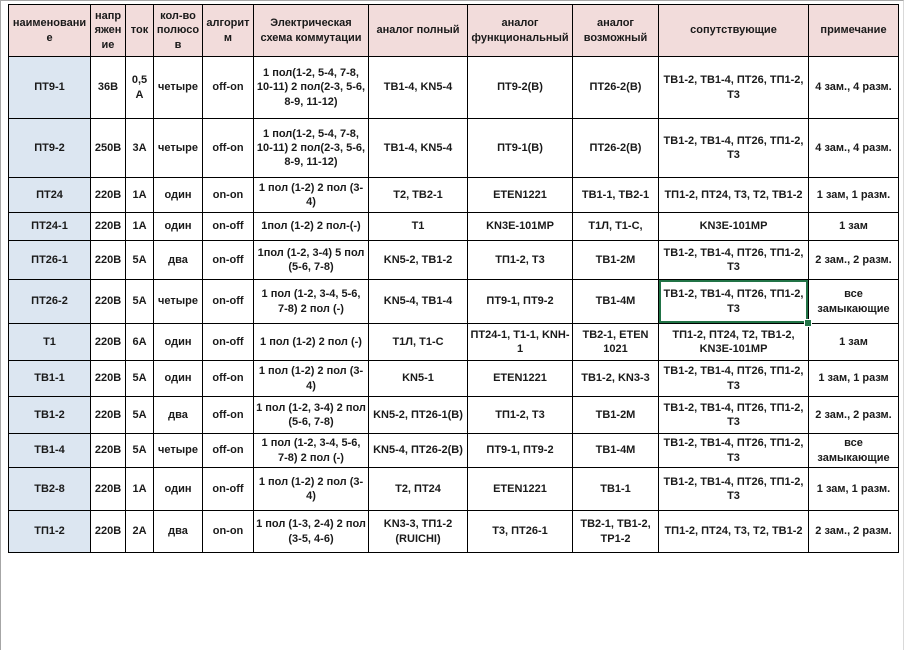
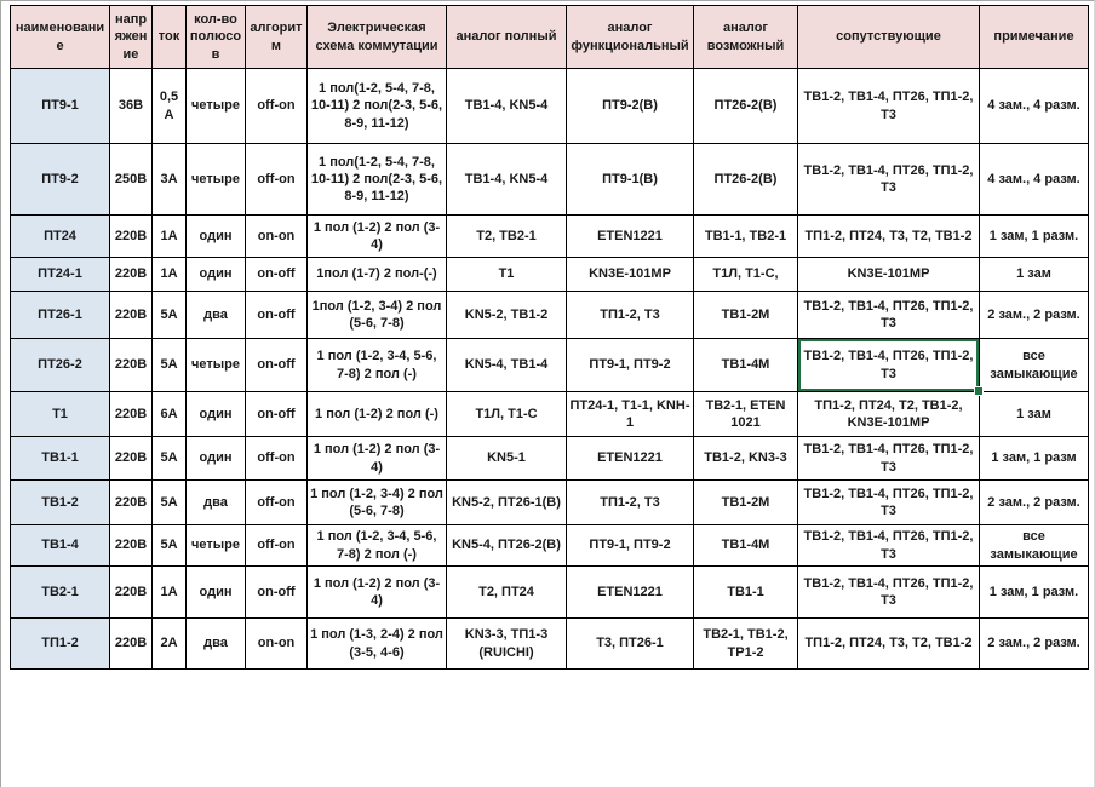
  наименование	напряжение	ток	кол-во полюсов	алгоритм	Электрическая схема коммутации	аналог полный	аналог функциональный	аналог возможный	сопутствующие	примечание
  ПТ9-1	36В	0,5 А	четыре	off-on	1 пол(1-2, 5-4, 7-8, 10-11) 2 пол(2-3, 5-6, 8-9, 11-12)	ТВ1-4, KN5-4	ПТ9-2(В)	ПТ26-2(В)	ТВ1-2, ТВ1-4, ПТ26, ТП1-2, Т3	4 зам., 4 разм.
  ПТ9-2	250В	3А	четыре	off-on	1 пол(1-2, 5-4, 7-8, 10-11) 2 пол(2-3, 5-6, 8-9, 11-12)	ТВ1-4, KN5-4	ПТ9-1(В)	ПТ26-2(В)	ТВ1-2, ТВ1-4, ПТ26, ТП1-2, Т3	4 зам., 4 разм.
  ПТ24	220В	1А	один	on-on	1 пол (1-2) 2 пол (3-4)	Т2, ТВ2-1	ETEN1221	ТВ1-1, ТВ2-1	ТП1-2, ПТ24, Т3, Т2, ТВ1-2	1 зам, 1 разм.
- ПТ24-1	220В	1А	один	on-off	1пол (1-2) 2 пол-(-)	Т1	KN3E-101MP	Т1Л, Т1-С,	KN3E-101MP	1 зам
+ ПТ24-1	220В	1А	один	on-off	1пол (1-7) 2 пол-(-)	Т1	KN3E-101MP	Т1Л, Т1-С,	KN3E-101MP	1 зам
- ПТ26-1	220В	5А	два	on-off	1пол (1-2, 3-4) 5 пол (5-6, 7-8)	KN5-2, ТВ1-2	ТП1-2, Т3	ТВ1-2М	ТВ1-2, ТВ1-4, ПТ26, ТП1-2, Т3	2 зам., 2 разм.
+ ПТ26-1	220В	5А	два	on-off	1пол (1-2, 3-4) 2 пол (5-6, 7-8)	KN5-2, ТВ1-2	ТП1-2, Т3	ТВ1-2М	ТВ1-2, ТВ1-4, ПТ26, ТП1-2, Т3	2 зам., 2 разм.
  ПТ26-2	220В	5А	четыре	on-off	1 пол (1-2, 3-4, 5-6, 7-8) 2 пол (-)	KN5-4, ТВ1-4	ПТ9-1, ПТ9-2	ТВ1-4М	ТВ1-2, ТВ1-4, ПТ26, ТП1-2, Т3	все замыкающие
  Т1	220В	6А	один	on-off	1 пол (1-2) 2 пол (-)	Т1Л, Т1-С	ПТ24-1, Т1-1, KNH-1	ТВ2-1, ETEN 1021	ТП1-2, ПТ24, Т2, ТВ1-2, KN3E-101МР	1 зам
  ТВ1-1	220В	5А	один	off-on	1 пол (1-2) 2 пол (3-4)	KN5-1	ETEN1221	ТВ1-2, KN3-3	ТВ1-2, ТВ1-4, ПТ26, ТП1-2, Т3	1 зам, 1 разм
  ТВ1-2	220В	5А	два	off-on	1 пол (1-2, 3-4) 2 пол (5-6, 7-8)	KN5-2, ПТ26-1(В)	ТП1-2, Т3	ТВ1-2М	ТВ1-2, ТВ1-4, ПТ26, ТП1-2, Т3	2 зам., 2 разм.
  ТВ1-4	220В	5А	четыре	off-on	1 пол (1-2, 3-4, 5-6, 7-8) 2 пол (-)	KN5-4, ПТ26-2(В)	ПТ9-1, ПТ9-2	ТВ1-4М	ТВ1-2, ТВ1-4, ПТ26, ТП1-2, Т3	все замыкающие
- ТВ2-8	220В	1А	один	on-off	1 пол (1-2) 2 пол (3-4)	Т2, ПТ24	ETEN1221	ТВ1-1	ТВ1-2, ТВ1-4, ПТ26, ТП1-2, Т3	1 зам, 1 разм.
+ ТВ2-1	220В	1А	один	on-off	1 пол (1-2) 2 пол (3-4)	Т2, ПТ24	ETEN1221	ТВ1-1	ТВ1-2, ТВ1-4, ПТ26, ТП1-2, Т3	1 зам, 1 разм.
- ТП1-2	220В	2А	два	on-on	1 пол (1-3, 2-4) 2 пол (3-5, 4-6)	KN3-3, ТП1-2 (RUICHI)	Т3, ПТ26-1	ТВ2-1, ТВ1-2, ТР1-2	ТП1-2, ПТ24, Т3, Т2, ТВ1-2	2 зам., 2 разм.
+ ТП1-2	220В	2А	два	on-on	1 пол (1-3, 2-4) 2 пол (3-5, 4-6)	KN3-3, ТП1-3 (RUICHI)	Т3, ПТ26-1	ТВ2-1, ТВ1-2, ТР1-2	ТП1-2, ПТ24, Т3, Т2, ТВ1-2	2 зам., 2 разм.
